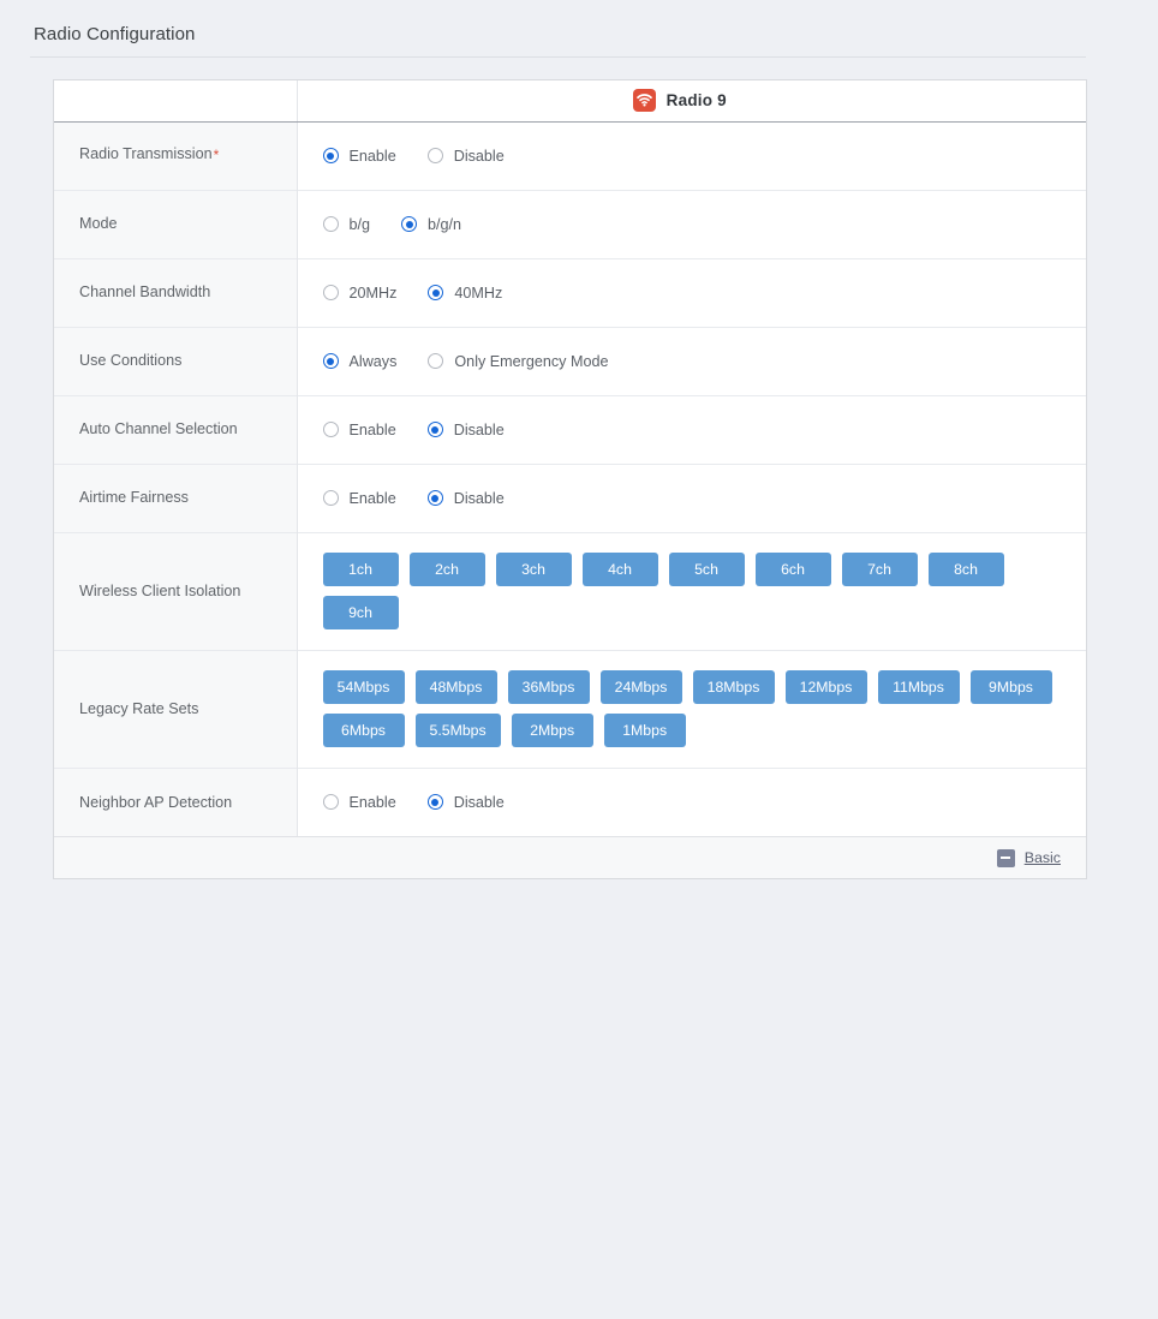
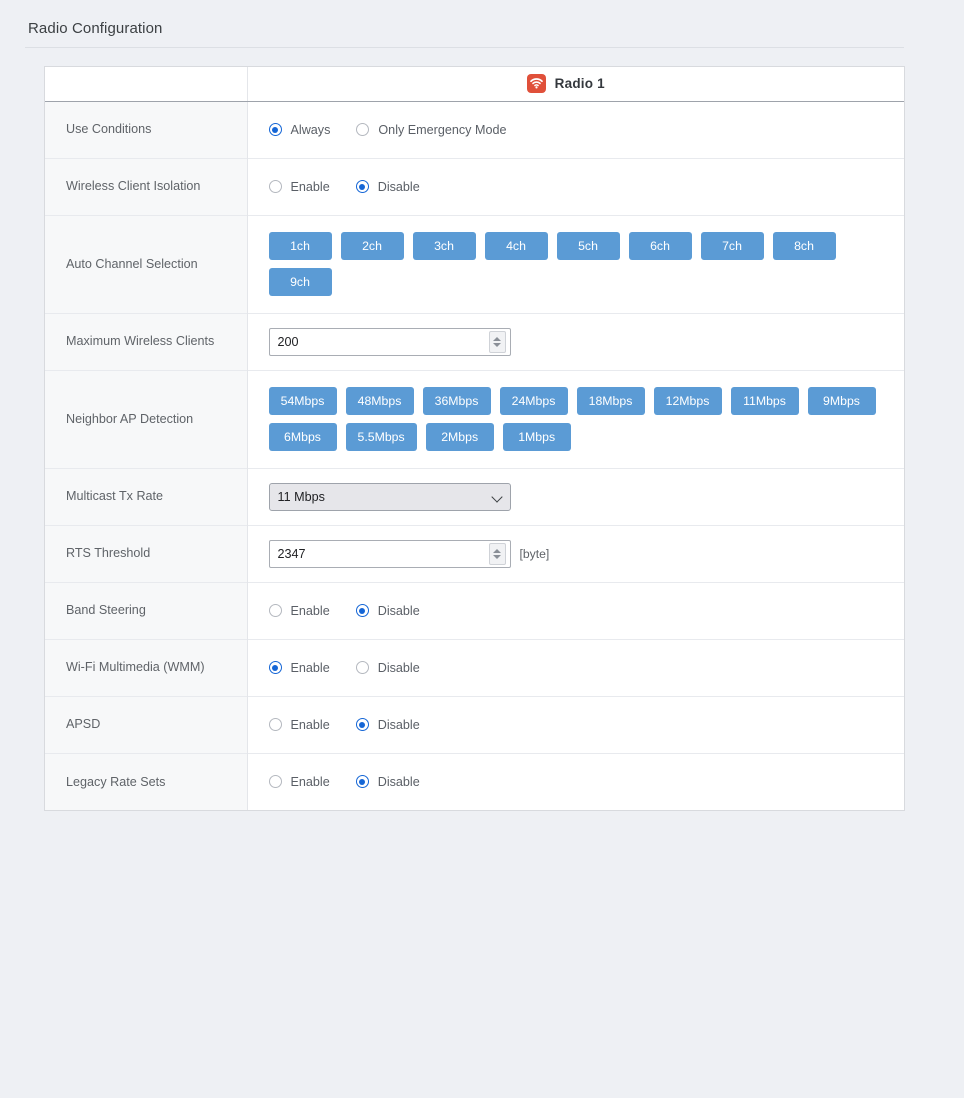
  Radio Configuration
- 	Radio 9
+ 	Radio 1
- Radio Transmission*	Enable Disable
- Mode	b/g b/g/n
- Channel Bandwidth	20MHz 40MHz
  Use Conditions	Always Only Emergency Mode
- Auto Channel Selection	Enable Disable
+ Wireless Client Isolation	Enable Disable
- Airtime Fairness	Enable Disable
- Wireless Client Isolation	1ch 2ch 3ch 4ch 5ch 6ch 7ch 8ch9ch
+ Auto Channel Selection	1ch 2ch 3ch 4ch 5ch 6ch 7ch 8ch9ch
+ Maximum Wireless Clients	200
- Legacy Rate Sets	54Mbps 48Mbps 36Mbps 24Mbps 18Mbps 12Mbps 11Mbps 9Mbps6Mbps 5.5Mbps 2Mbps 1Mbps
+ Neighbor AP Detection	54Mbps 48Mbps 36Mbps 24Mbps 18Mbps 12Mbps 11Mbps 9Mbps6Mbps 5.5Mbps 2Mbps 1Mbps
+ Multicast Tx Rate	11 Mbps
+ RTS Threshold	2347 [byte]
+ Band Steering	Enable Disable
+ Wi-Fi Multimedia (WMM)	Enable Disable
+ APSD	Enable Disable
- Neighbor AP Detection	Enable Disable
+ Legacy Rate Sets	Enable Disable
- Basic
